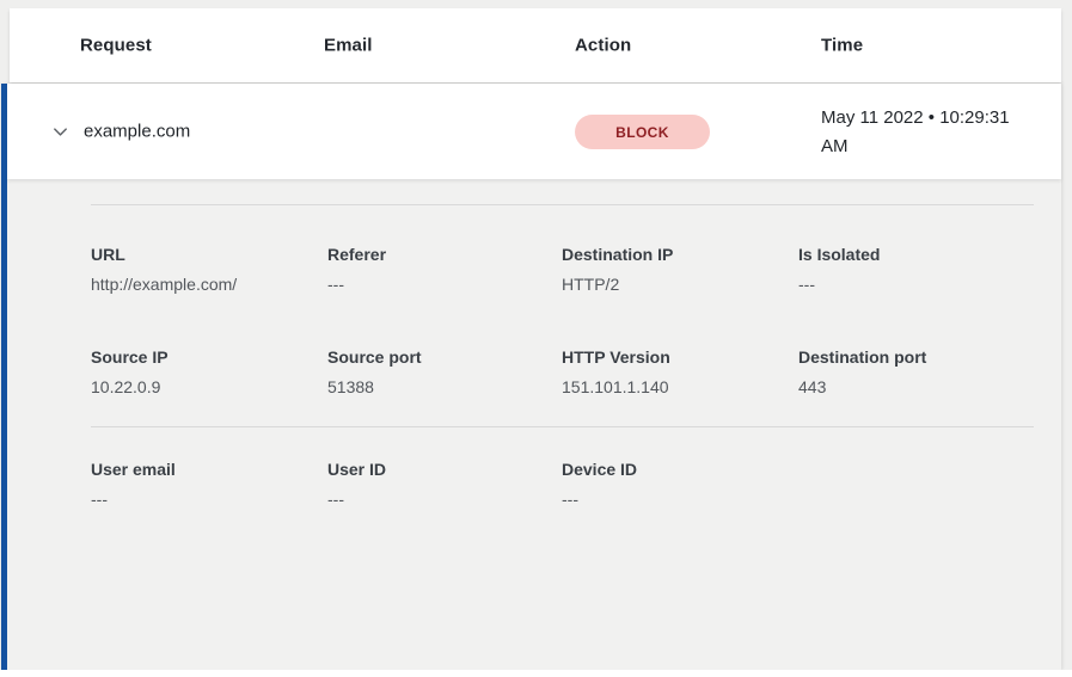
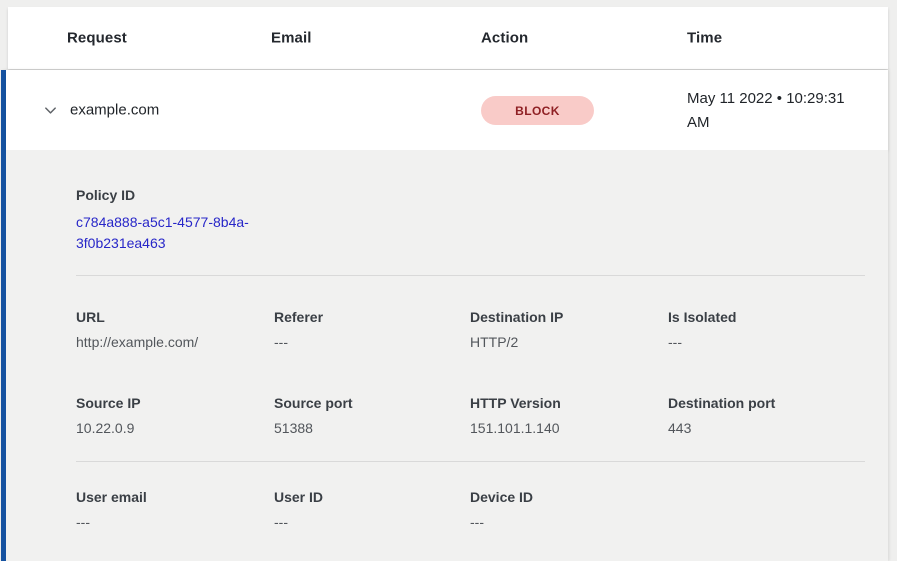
  Request
  Email
  Action
  Time
  example.com
  BLOCK
  May 11 2022 • 10:29:31 AM
+ Policy ID
+ c784a888-a5c1-4577-8b4a-3f0b231ea463
  URL
  http://example.com/
  Referer
  ---
  Destination IP
  HTTP/2
  Is Isolated
  ---
  Source IP
  10.22.0.9
  Source port
  51388
  HTTP Version
  151.101.1.140
  Destination port
  443
  User email
  ---
  User ID
  ---
  Device ID
  ---
